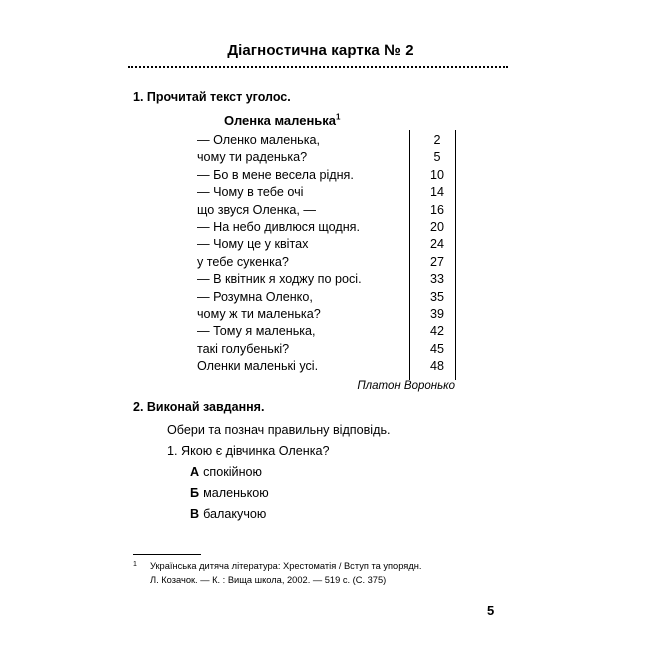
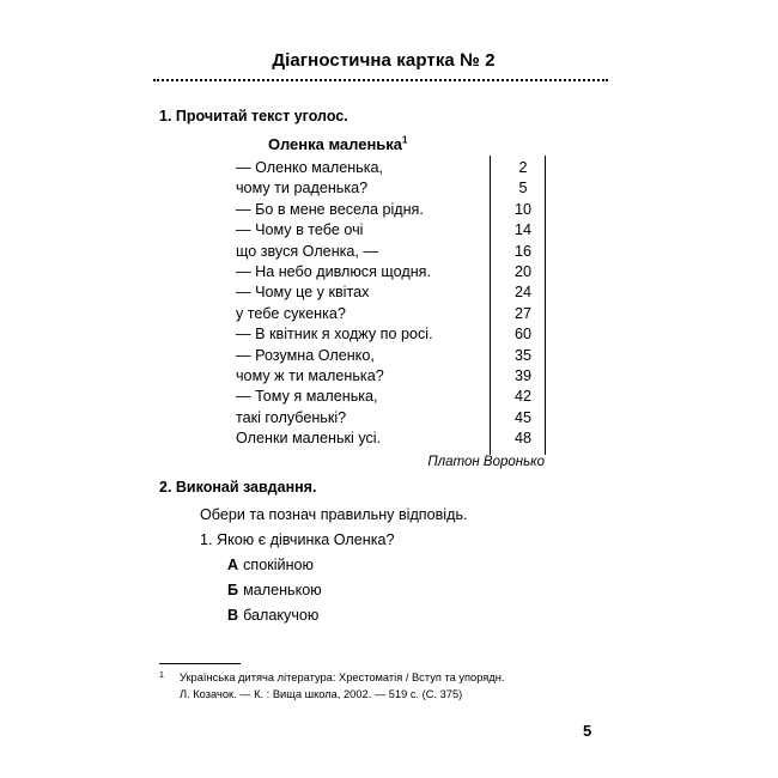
  Діагностична картка № 2
  1. Прочитай текст уголос.
  Оленка маленька1
  — Оленко маленька,
  2
  чому ти раденька?
  5
  — Бо в мене весела рідня.
  10
  — Чому в тебе очі
  14
  що звуся Оленка, —
  16
  — На небо дивлюся щодня.
  20
  — Чому це у квітах
  24
  у тебе сукенка?
  27
  — В квітник я ходжу по росі.
- 33
+ 60
  — Розумна Оленко,
  35
  чому ж ти маленька?
  39
  — Тому я маленька,
  42
  такі голубенькі?
  45
  Оленки маленькі усі.
  48
  Платон Воронько
  2. Виконай завдання.
  Обери та познач правильну відповідь.
  1. Якою є дівчинка Оленка?
  А спокійною
  Б маленькою
  В балакучою
  Українська дитяча література: Хрестоматія / Вступ та упорядн.
  Л. Козачок. — К. : Вища школа, 2002. — 519 с. (С. 375)
  5
